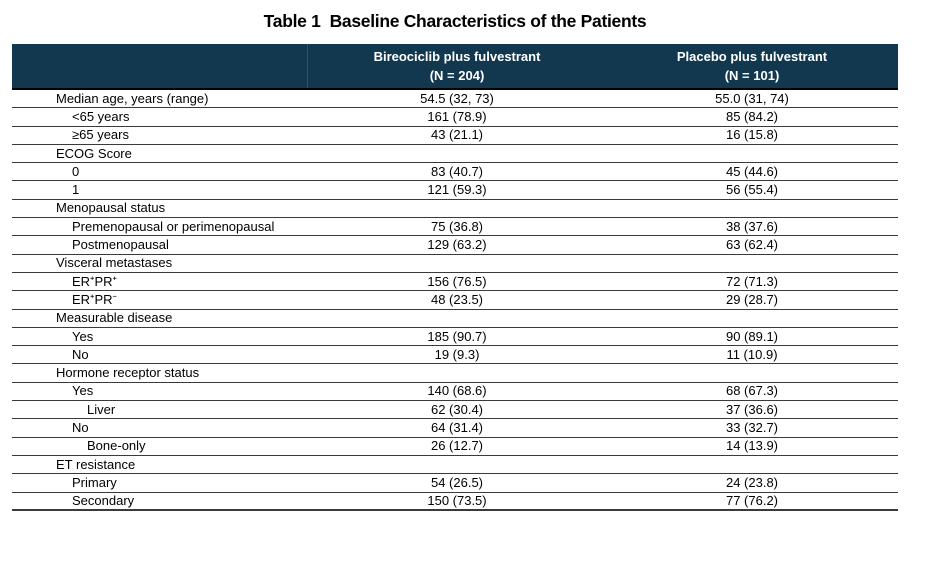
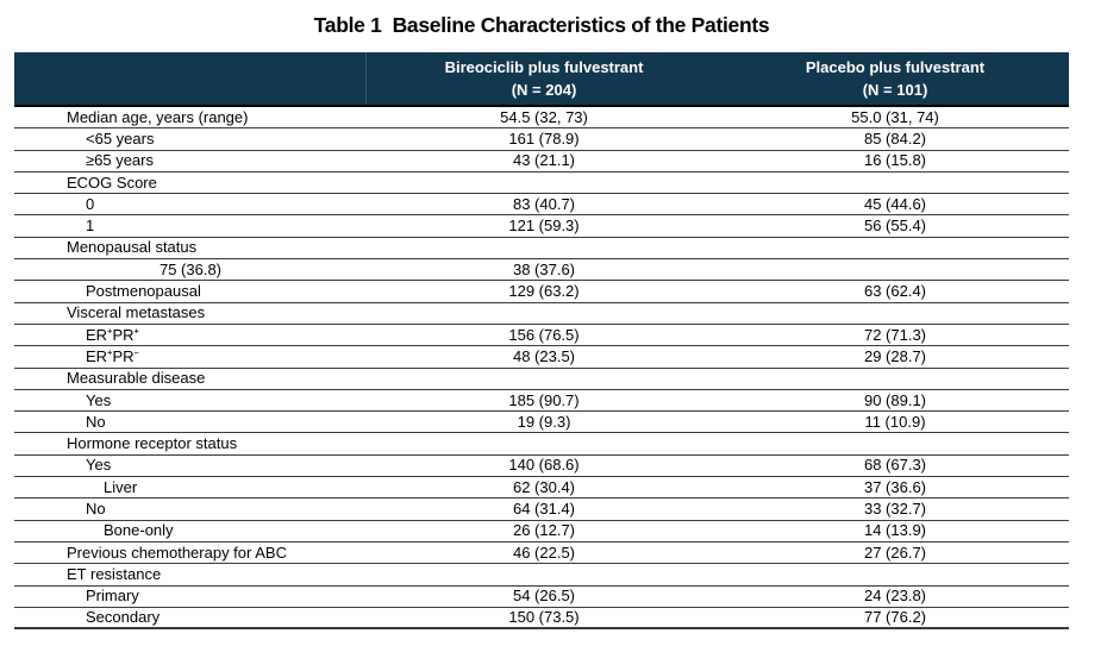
  Table 1 Baseline Characteristics of the Patients
  Bireociclib plus fulvestrant
  (N = 204)
  Placebo plus fulvestrant
  (N = 101)
  Median age, years (range)
  54.5 (32, 73)
  55.0 (31, 74)
  <65 years
  161 (78.9)
  85 (84.2)
  ≥65 years
  43 (21.1)
  16 (15.8)
  ECOG Score
  0
  83 (40.7)
  45 (44.6)
  1
  121 (59.3)
  56 (55.4)
  Menopausal status
- Premenopausal or perimenopausal
  75 (36.8)
  38 (37.6)
  Postmenopausal
  129 (63.2)
  63 (62.4)
  Visceral metastases
  ER⁺PR⁺
  156 (76.5)
  72 (71.3)
  ER⁺PR⁻
  48 (23.5)
  29 (28.7)
  Measurable disease
  Yes
  185 (90.7)
  90 (89.1)
  No
  19 (9.3)
  11 (10.9)
  Hormone receptor status
  Yes
  140 (68.6)
  68 (67.3)
  Liver
  62 (30.4)
  37 (36.6)
  No
  64 (31.4)
  33 (32.7)
  Bone-only
  26 (12.7)
  14 (13.9)
+ Previous chemotherapy for ABC
+ 46 (22.5)
+ 27 (26.7)
  ET resistance
  Primary
  54 (26.5)
  24 (23.8)
  Secondary
  150 (73.5)
  77 (76.2)
